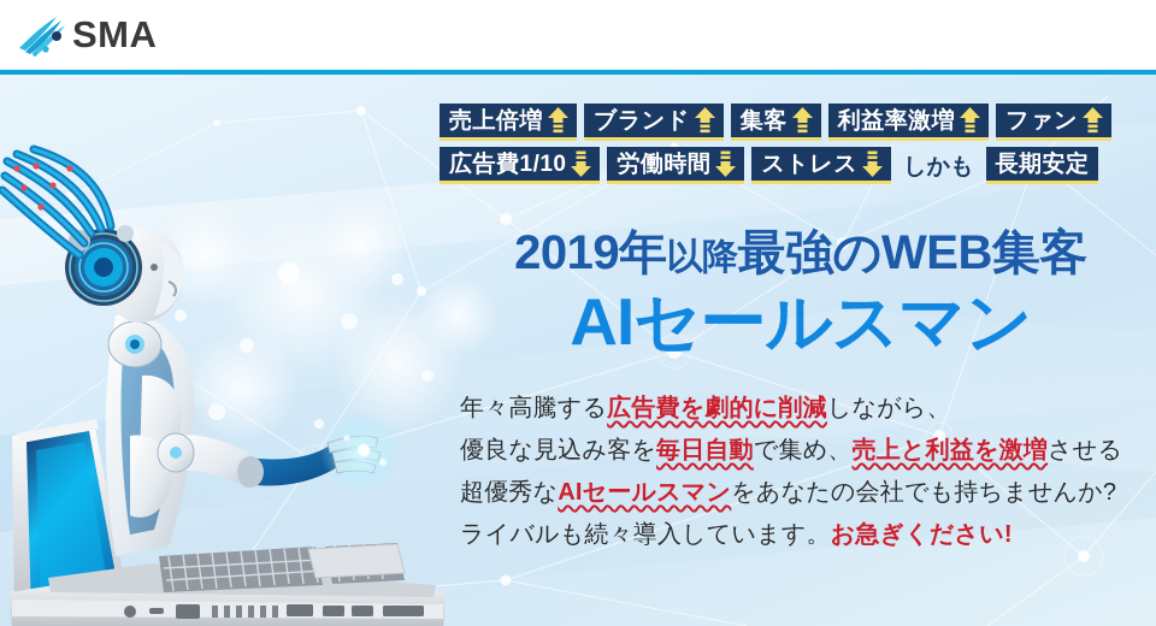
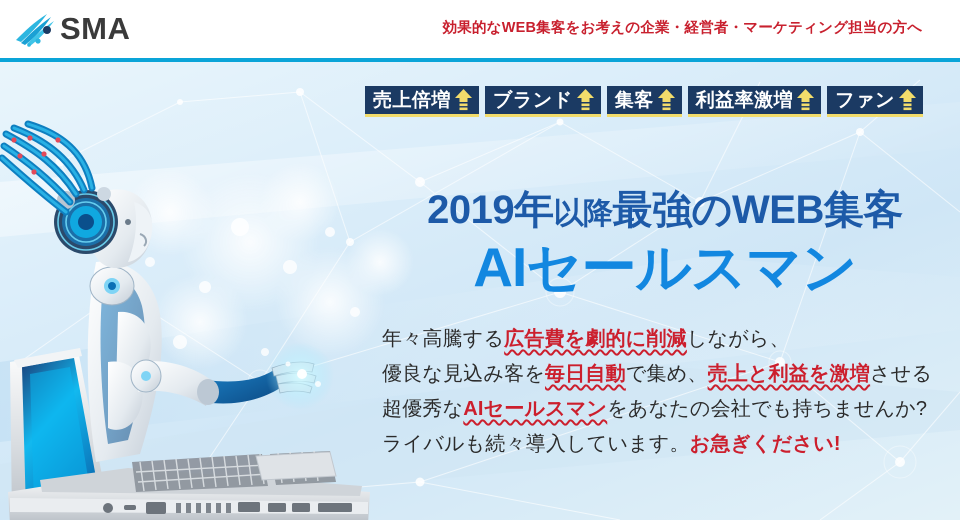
  SMA
+ 効果的なWEB集客をお考えの企業・経営者・マーケティング担当の方へ
  売上倍増
  ブランド
  集客
  利益率激増
  ファン
- 広告費1/10
- 労働時間
- ストレス
- しかも
- 長期安定
  2019年以降最強のWEB集客
  AIセールスマン
  年々高騰する広告費を劇的に削減しながら、
  優良な見込み客を毎日自動で集め、売上と利益を激増させる
  超優秀なAIセールスマンをあなたの会社でも持ちませんか?
  ライバルも続々導入しています。お急ぎください!
